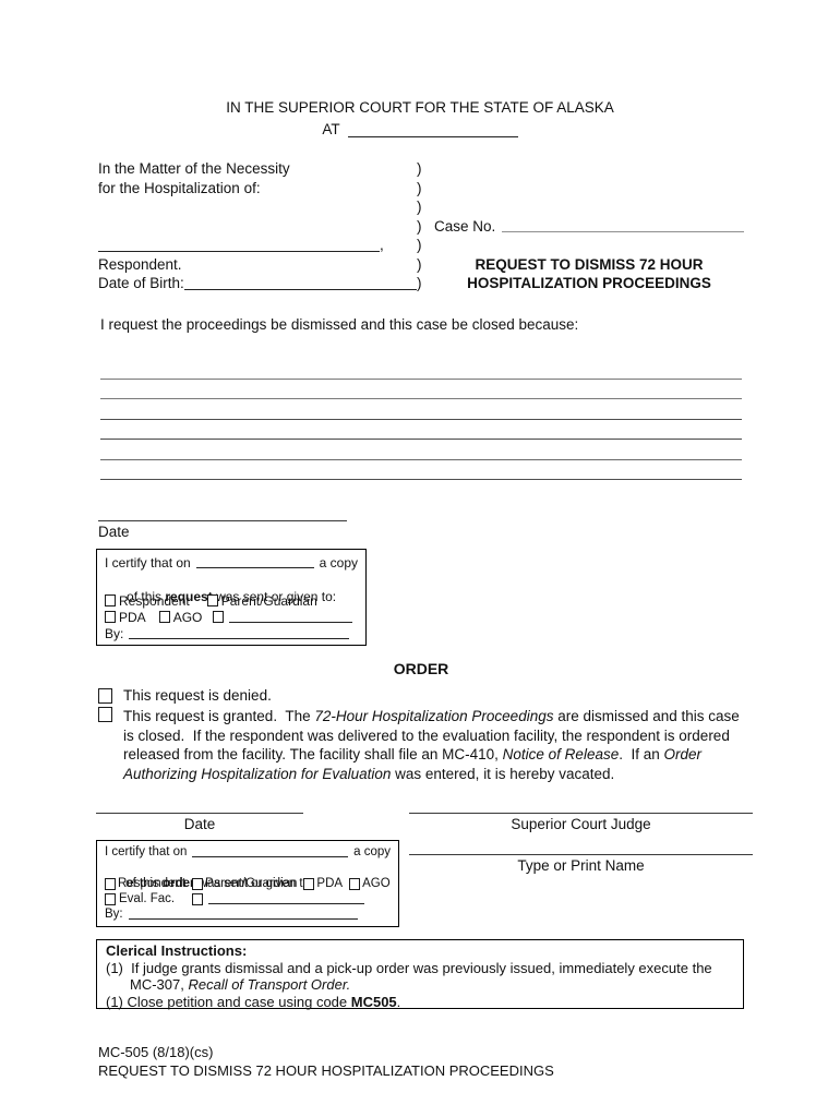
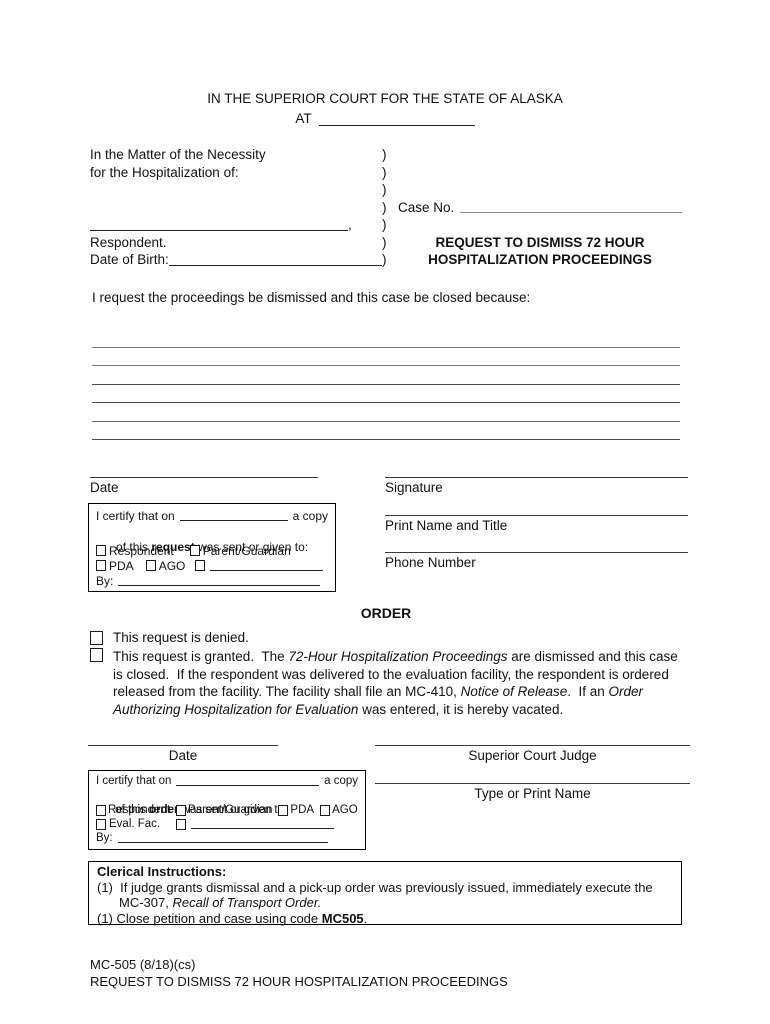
  IN THE SUPERIOR COURT FOR THE STATE OF ALASKA
  AT
  In the Matter of the Necessity
  )
  for the Hospitalization of:
  )
  )
  )
  Case No.
  ,
  )
  Respondent.
  )
  REQUEST TO DISMISS 72 HOUR
  Date of Birth:
  )
  HOSPITALIZATION PROCEEDINGS
  I request the proceedings be dismissed and this case be closed because:
  Date
+ Signature
+ Print Name and Title
+ Phone Number
  I certify that on
  a copy
  of this reques was sent or given to:
  Respondent
  Parent/Guardian
  PDA
  AGO
  By:
  ORDER
  This request is denied.
  This request is granted. The 72-Hour Hospitalization Proceedings are dismissed and this case is closed. If the respondent was delivered to the evaluation facility, the respondent is ordered released from the facility. The facility shall file an MC-410, Notice of Release. If an Order Authorizing Hospitalization for Evaluation was entered, it is hereby vacated.
  Date
  Superior Court Judge
  Type or Print Name
  I certify that on
  a copy
  of this orde as sent or given t
  Respondent
  Parent/Guardian
  PDA
  AGO
  Eval. Fac.
  By:
  Clerical Instructions:
  (1) If judge grants dismissal and a pick-up order was previously issued, immediately execute the
  MC-307, Recall of Transport Order.
  (1) Close petition and case using code MC505.
  MC-505 (8/18)(cs)
  REQUEST TO DISMISS 72 HOUR HOSPITALIZATION PROCEEDINGS
